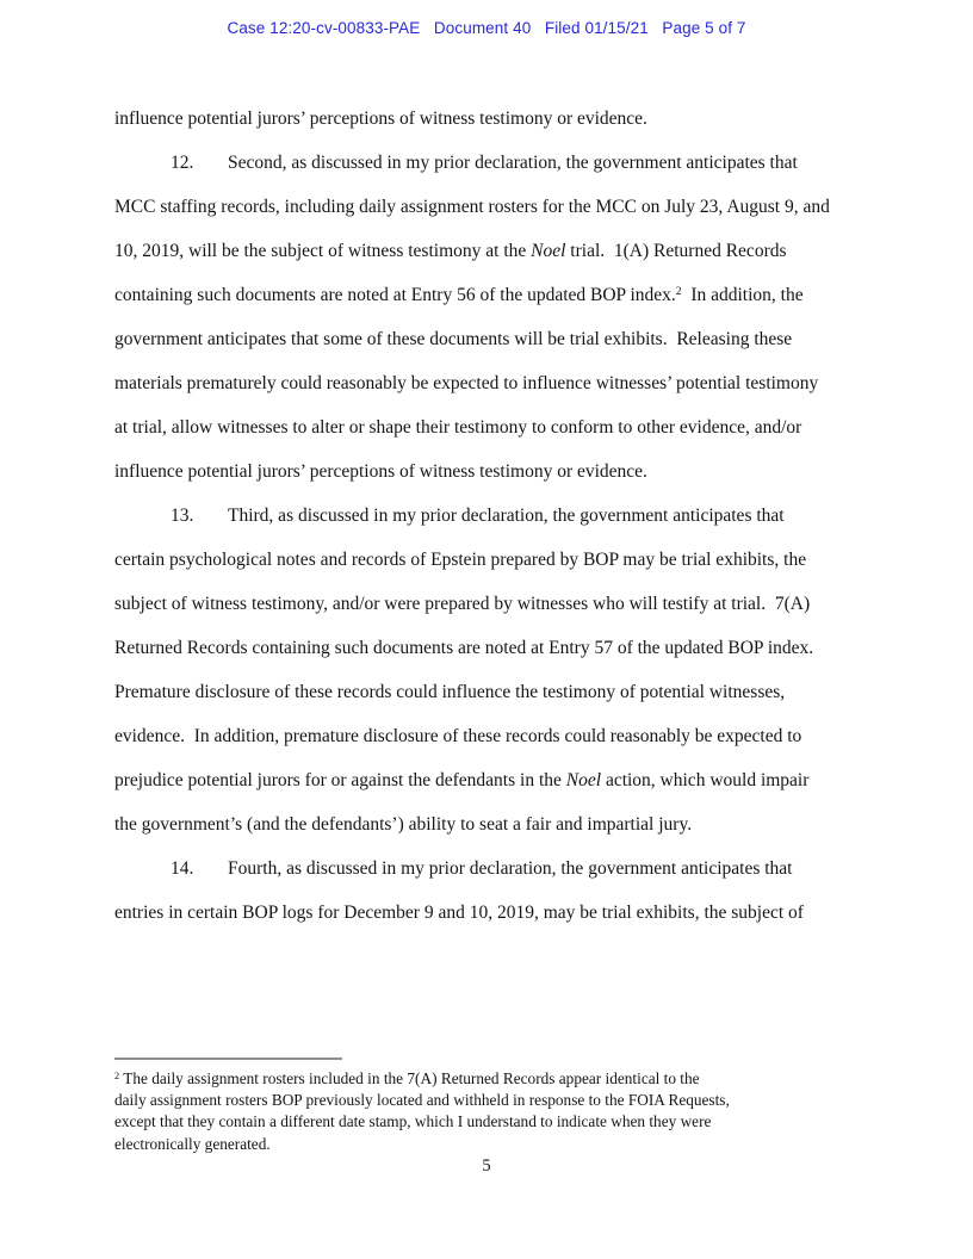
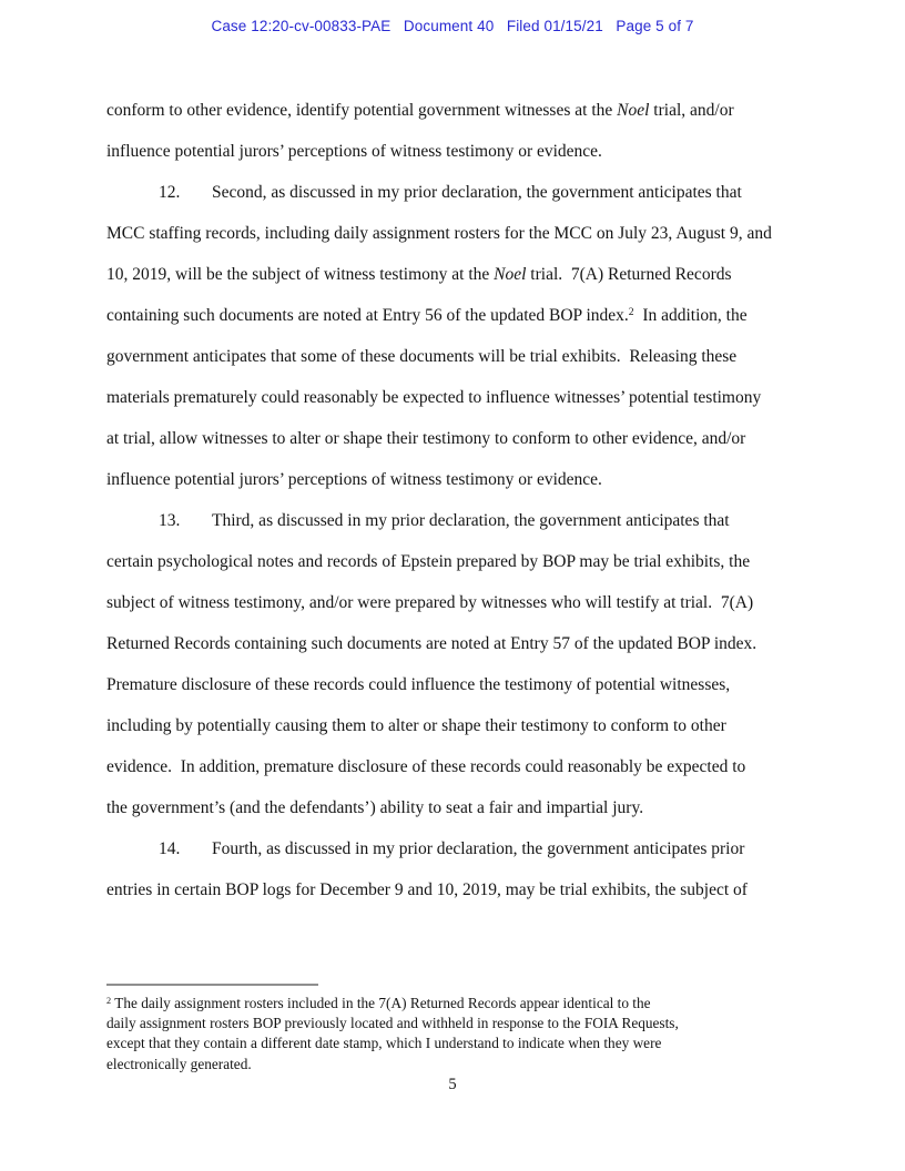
  Case 12:20-cv-00833-PAE Document 40 Filed 01/15/21 Page 5 of 7
+ conform to other evidence, identify potential government witnesses at the Noel trial, and/or
  influence potential jurors’ perceptions of witness testimony or evidence.
  12. Second, as discussed in my prior declaration, the government anticipates that
  MCC staffing records, including daily assignment rosters for the MCC on July 23, August 9, and
- 10, 2019, will be the subject of witness testimony at the Noel trial. 1(A) Returned Records
+ 10, 2019, will be the subject of witness testimony at the Noel trial. 7(A) Returned Records
  containing such documents are noted at Entry 56 of the updated BOP index.2 In addition, the
  government anticipates that some of these documents will be trial exhibits. Releasing these
  materials prematurely could reasonably be expected to influence witnesses’ potential testimony
  at trial, allow witnesses to alter or shape their testimony to conform to other evidence, and/or
  influence potential jurors’ perceptions of witness testimony or evidence.
  13. Third, as discussed in my prior declaration, the government anticipates that
  certain psychological notes and records of Epstein prepared by BOP may be trial exhibits, the
  subject of witness testimony, and/or were prepared by witnesses who will testify at trial. 7(A)
  Returned Records containing such documents are noted at Entry 57 of the updated BOP index.
  Premature disclosure of these records could influence the testimony of potential witnesses,
+ including by potentially causing them to alter or shape their testimony to conform to other
  evidence. In addition, premature disclosure of these records could reasonably be expected to
- prejudice potential jurors for or against the defendants in the Noel action, which would impair
  the government’s (and the defendants’) ability to seat a fair and impartial jury.
- 14. Fourth, as discussed in my prior declaration, the government anticipates that
+ 14. Fourth, as discussed in my prior declaration, the government anticipates prior
  entries in certain BOP logs for December 9 and 10, 2019, may be trial exhibits, the subject of
  2 The daily assignment rosters included in the 7(A) Returned Records appear identical to the
  daily assignment rosters BOP previously located and withheld in response to the FOIA Requests,
  except that they contain a different date stamp, which I understand to indicate when they were
  electronically generated.
  5
